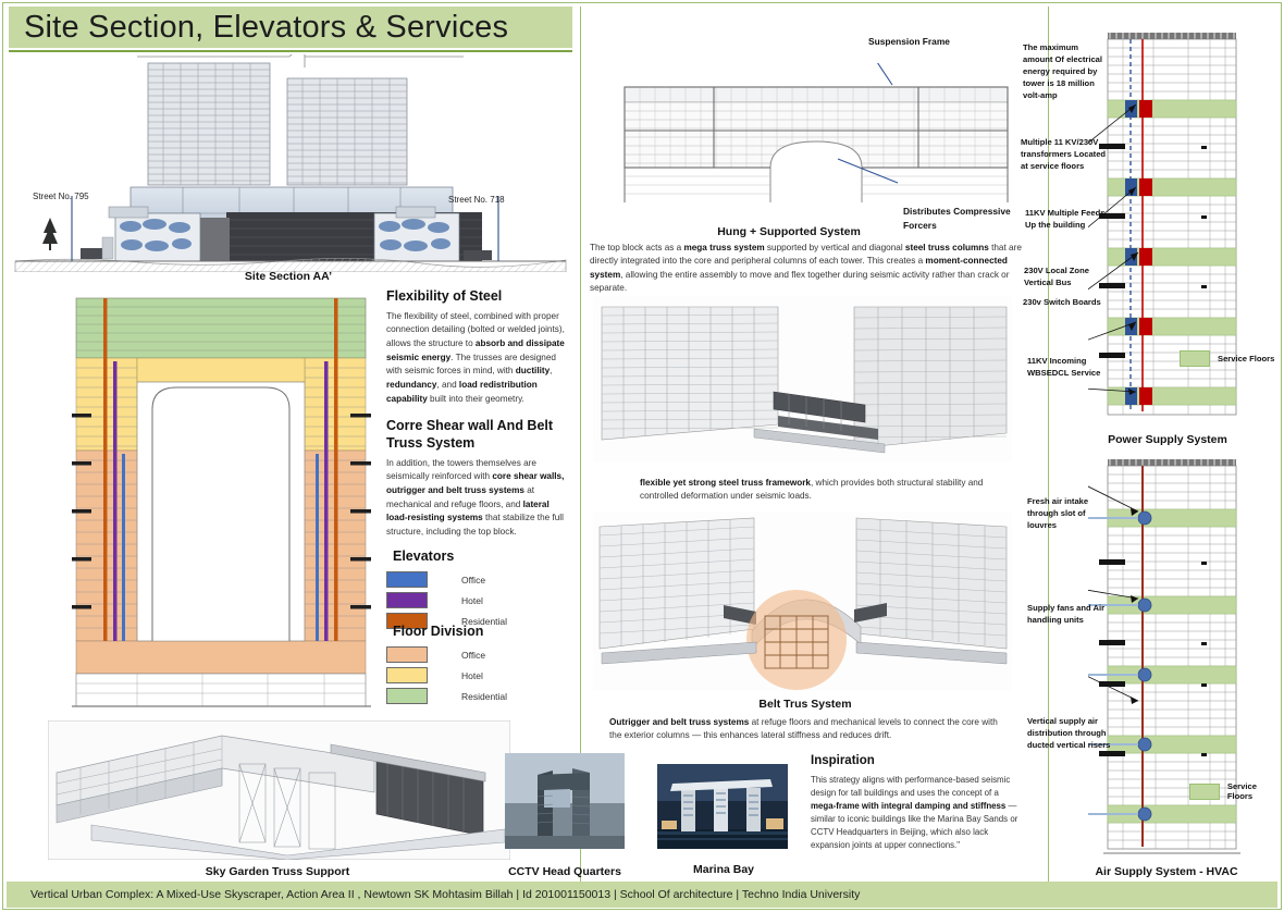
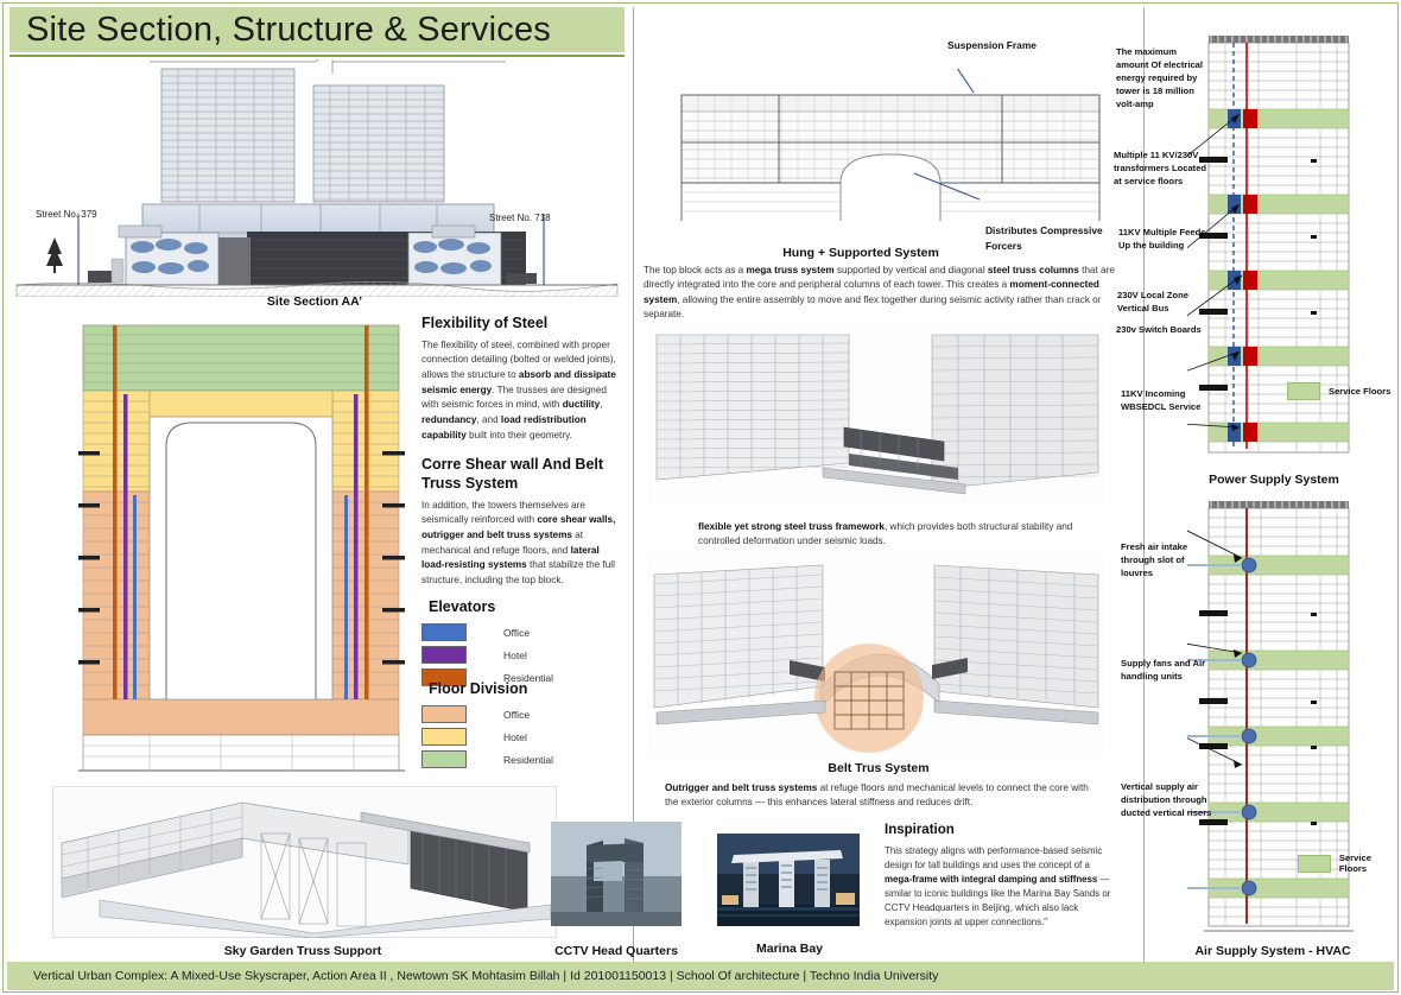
- Site Section, Elevators & Services
+ Site Section, Structure & Services
- Street No. 795
+ Street No. 379
  Street No. 718
  Site Section AA’
  Flexibility of Steel
  The flexibility of steel, combined with proper connection detailing (bolted or welded joints), allows the structure to absorb and dissipate seismic energy. The trusses are designed with seismic forces in mind, with ductility, redundancy, and load redistribution capability built into their geometry.
  Corre Shear wall And Belt Truss System
  In addition, the towers themselves are seismically reinforced with core shear walls, outrigger and belt truss systems at mechanical and refuge floors, and lateral load-resisting systems that stabilize the full structure, including the top block.
  Elevators
  Office
  Hotel
  Residential
  Floor Division
  Office
  Hotel
  Residential
  Sky Garden Truss Support
  Suspension Frame
  Distributes Compressive Forcers
  Hung + Supported System
  The top block acts as a mega truss system supported by vertical and diagonal steel truss columns that are directly integrated into the core and peripheral columns of each tower. This creates a moment-connected system, allowing the entire assembly to move and flex together during seismic activity rather than crack or separate.
  flexible yet strong steel truss framework, which provides both structural stability and controlled deformation under seismic loads.
  Belt Trus System
  Outrigger and belt truss systems at refuge floors and mechanical levels to connect the core with the exterior columns — this enhances lateral stiffness and reduces drift.
  Inspiration
  This strategy aligns with performance-based seismic design for tall buildings and uses the concept of a mega-frame with integral damping and stiffness — similar to iconic buildings like the Marina Bay Sands or CCTV Headquarters in Beijing, which also lack expansion joints at upper connections."
  CCTV Head Quarters
  Marina Bay
  The maximum amount Of electrical energy required by tower is 18 million volt-amp
  Multiple 11 KV/230V transformers Located at service floors
  11KV Multiple Feeds Up the building
  230V Local Zone Vertical Bus
  230v Switch Boards
  11KV Incoming WBSEDCL Service
  Service Floors
  Power Supply System
  Fresh air intake through slot of louvres
  Supply fans and Air handling units
  Vertical supply air distribution through ducted vertical risers
  Service Floors
  Air Supply System - HVAC
  Vertical Urban Complex: A Mixed-Use Skyscraper, Action Area II , Newtown SK Mohtasim Billah | Id 201001150013 | School Of architecture | Techno India University
